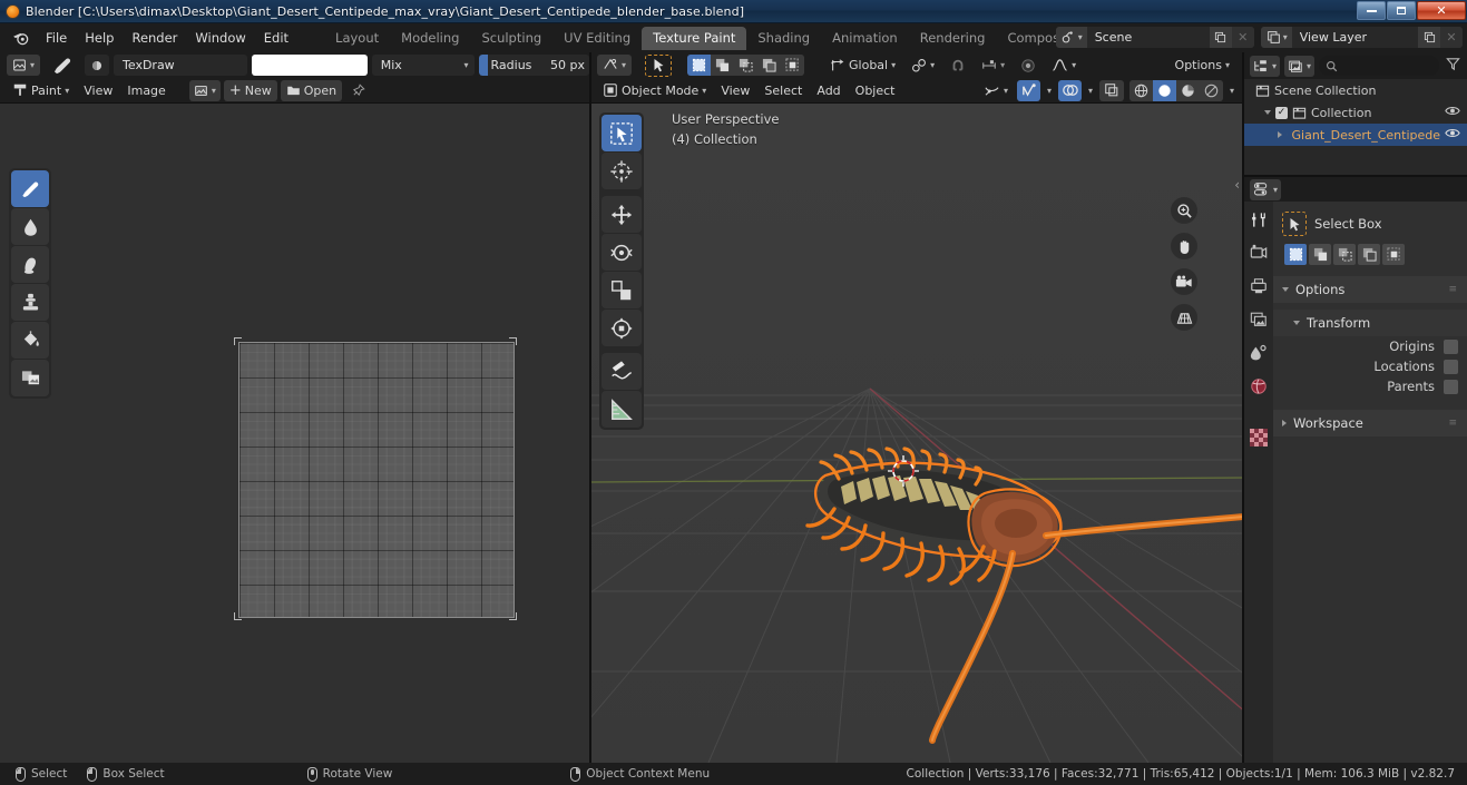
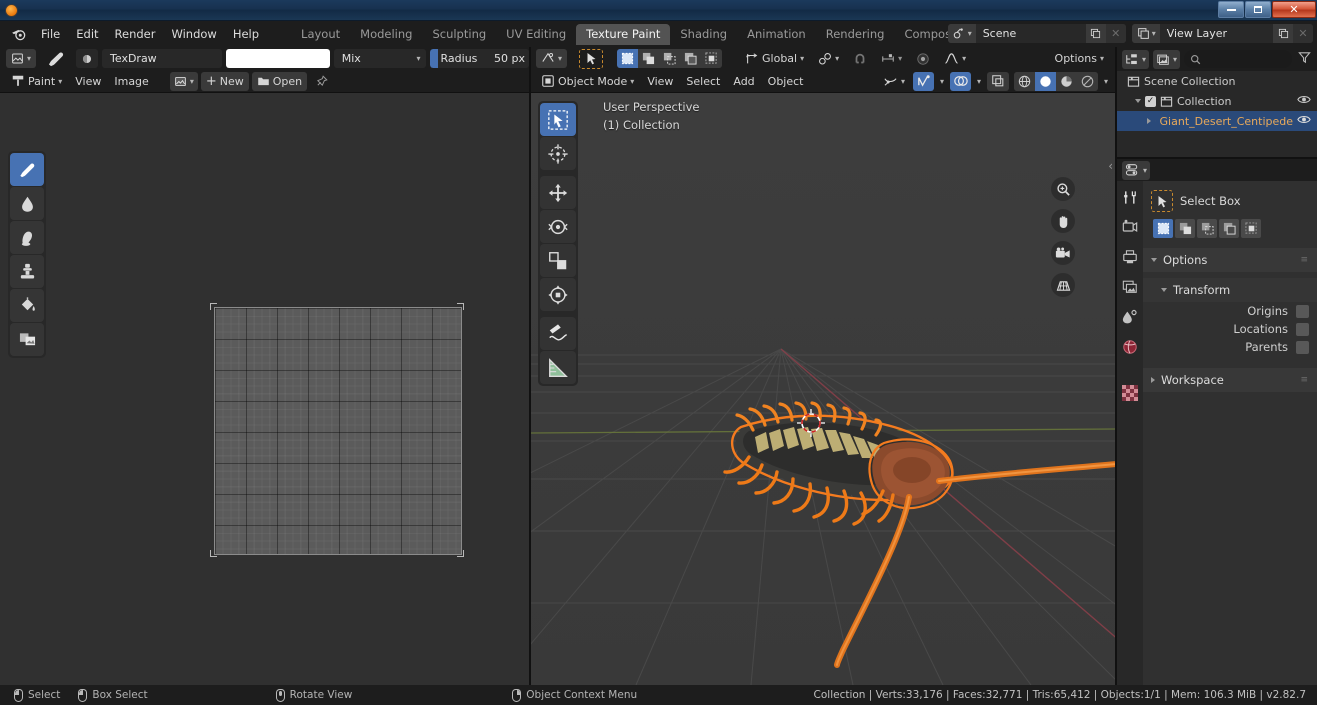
- Blender [C:\Users\dimax\Desktop\Giant_Desert_Centipede_max_vray\Giant_Desert_Centipede_blender_base.blend]
  ✕
  File
- Help
+ Edit
  Render
  Window
- Edit
+ Help
  Layout
  Modeling
  Sculpting
  UV Editing
  Texture Paint
  Shading
  Animation
  Rendering
  ▾
  Scene
  ✕
  ▾
  View Layer
  ✕
  ▾
  TexDraw
  Mix
  ▾
  Radius
  50 px
  Paint
  ▾
  View
  Image
  ▾
  +
  New
  Open
  ▾
  Global
  ▾
  ▾
  ▾
  ▾
  Options
  ▾
  Object Mode
  ▾
  View
  Select
  Add
  Object
  ▾
  ▾
  ▾
  ▾
  User Perspective
- (4) Collection
+ (1) Collection
  ‹
  ▾
  ▾
  Scene Collection
  ✓
  Collection
  Giant_Desert_Centipede
  ▾
  Select Box
  Options
  ≡
  Transform
  Origins
  Locations
  Parents
  Workspace
  ≡
  Select
  Box Select
  Rotate View
  Object Context Menu
  Collection | Verts:33,176 | Faces:32,771 | Tris:65,412 | Objects:1/1 | Mem: 106.3 MiB | v2.82.7
